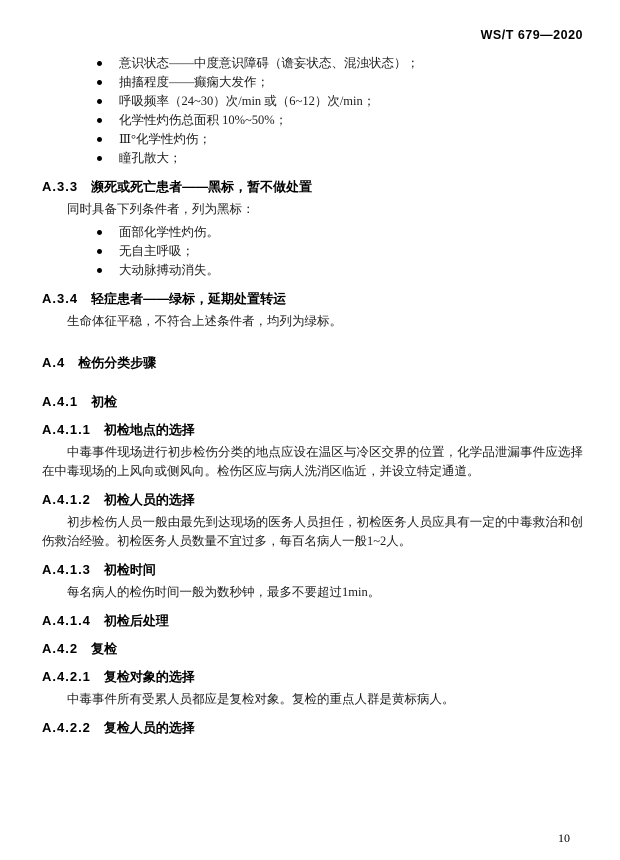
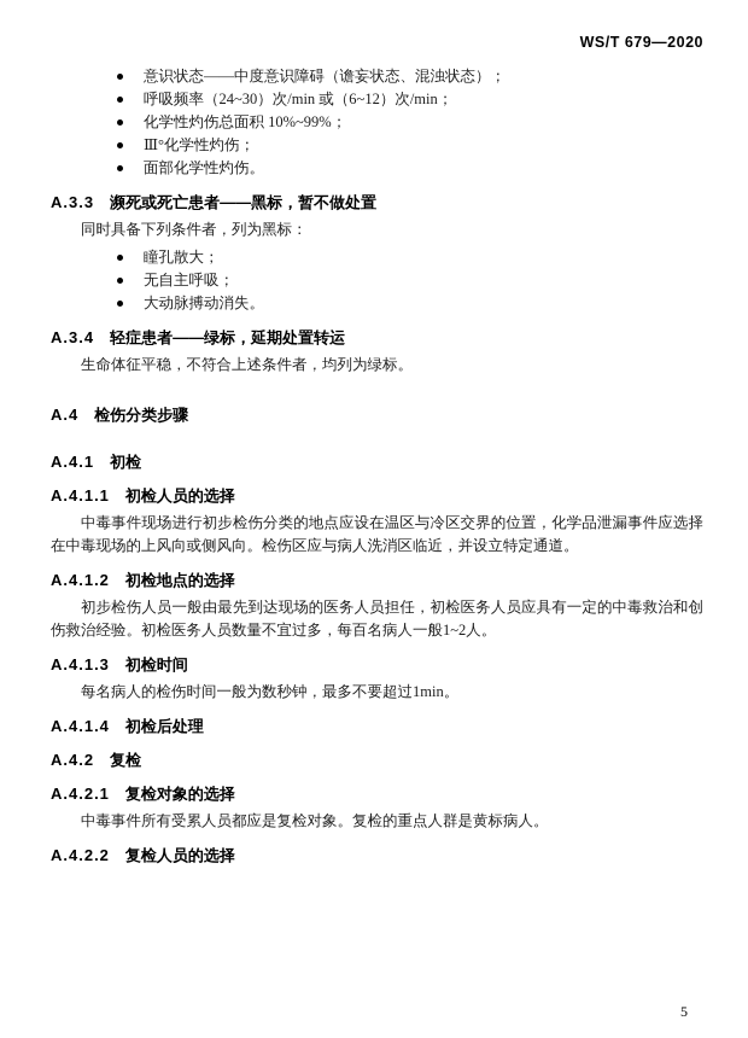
  WS/T 679—2020
  意识状态——中度意识障碍（谵妄状态、混浊状态）；
- 抽搐程度——癫痫大发作；
  呼吸频率（24~30）次/min 或（6~12）次/min；
- 化学性灼伤总面积 10%~50%；
+ 化学性灼伤总面积 10%~99%；
  Ⅲ°化学性灼伤；
- 瞳孔散大；
+ 面部化学性灼伤。
  A.3.3 濒死或死亡患者——黑标，暂不做处置
  同时具备下列条件者，列为黑标：
- 面部化学性灼伤。
+ 瞳孔散大；
  无自主呼吸；
  大动脉搏动消失。
  A.3.4 轻症患者——绿标，延期处置转运
  生命体征平稳，不符合上述条件者，均列为绿标。
  A.4 检伤分类步骤
  A.4.1 初检
- A.4.1.1 初检地点的选择
+ A.4.1.1 初检人员的选择
  中毒事件现场进行初步检伤分类的地点应设在温区与冷区交界的位置，化学品泄漏事件应选择在中毒现场的上风向或侧风向。检伤区应与病人洗消区临近，并设立特定通道。
- A.4.1.2 初检人员的选择
+ A.4.1.2 初检地点的选择
  初步检伤人员一般由最先到达现场的医务人员担任，初检医务人员应具有一定的中毒救治和创伤救治经验。初检医务人员数量不宜过多，每百名病人一般1~2人。
  A.4.1.3 初检时间
  每名病人的检伤时间一般为数秒钟，最多不要超过1min。
  A.4.1.4 初检后处理
  A.4.2 复检
  A.4.2.1 复检对象的选择
  中毒事件所有受累人员都应是复检对象。复检的重点人群是黄标病人。
  A.4.2.2 复检人员的选择
- 10
+ 5
